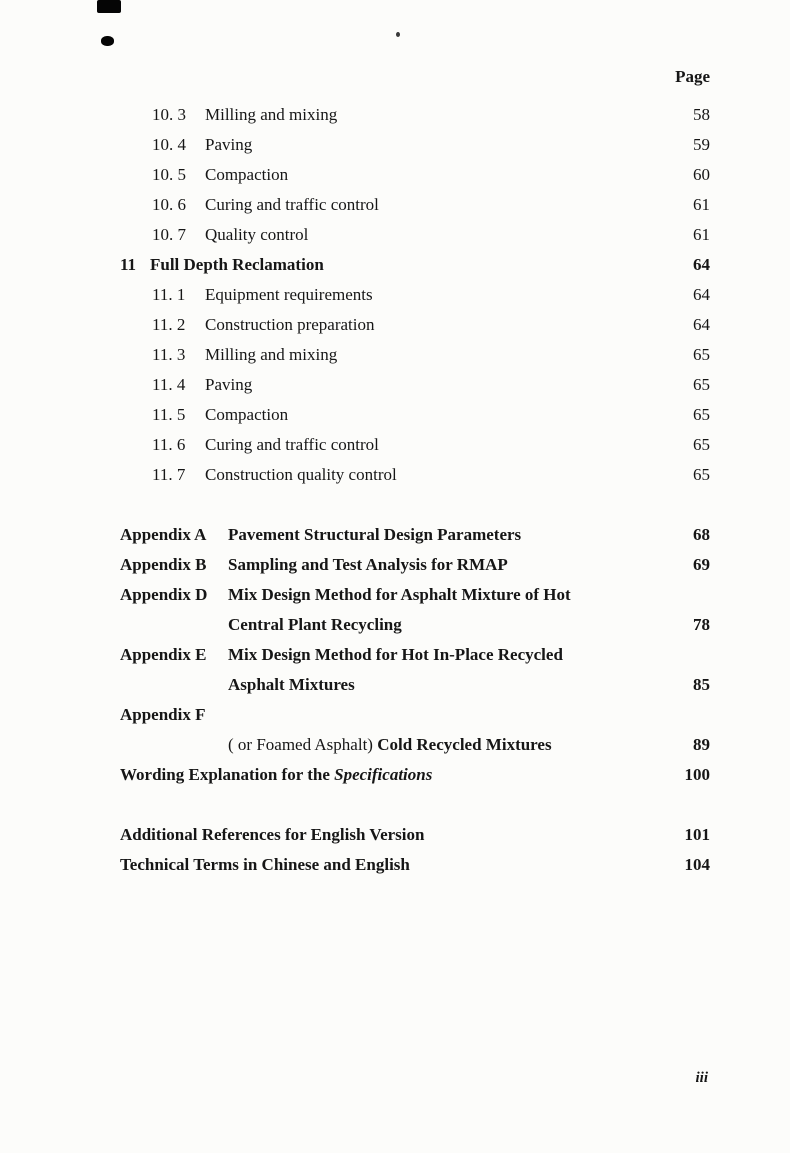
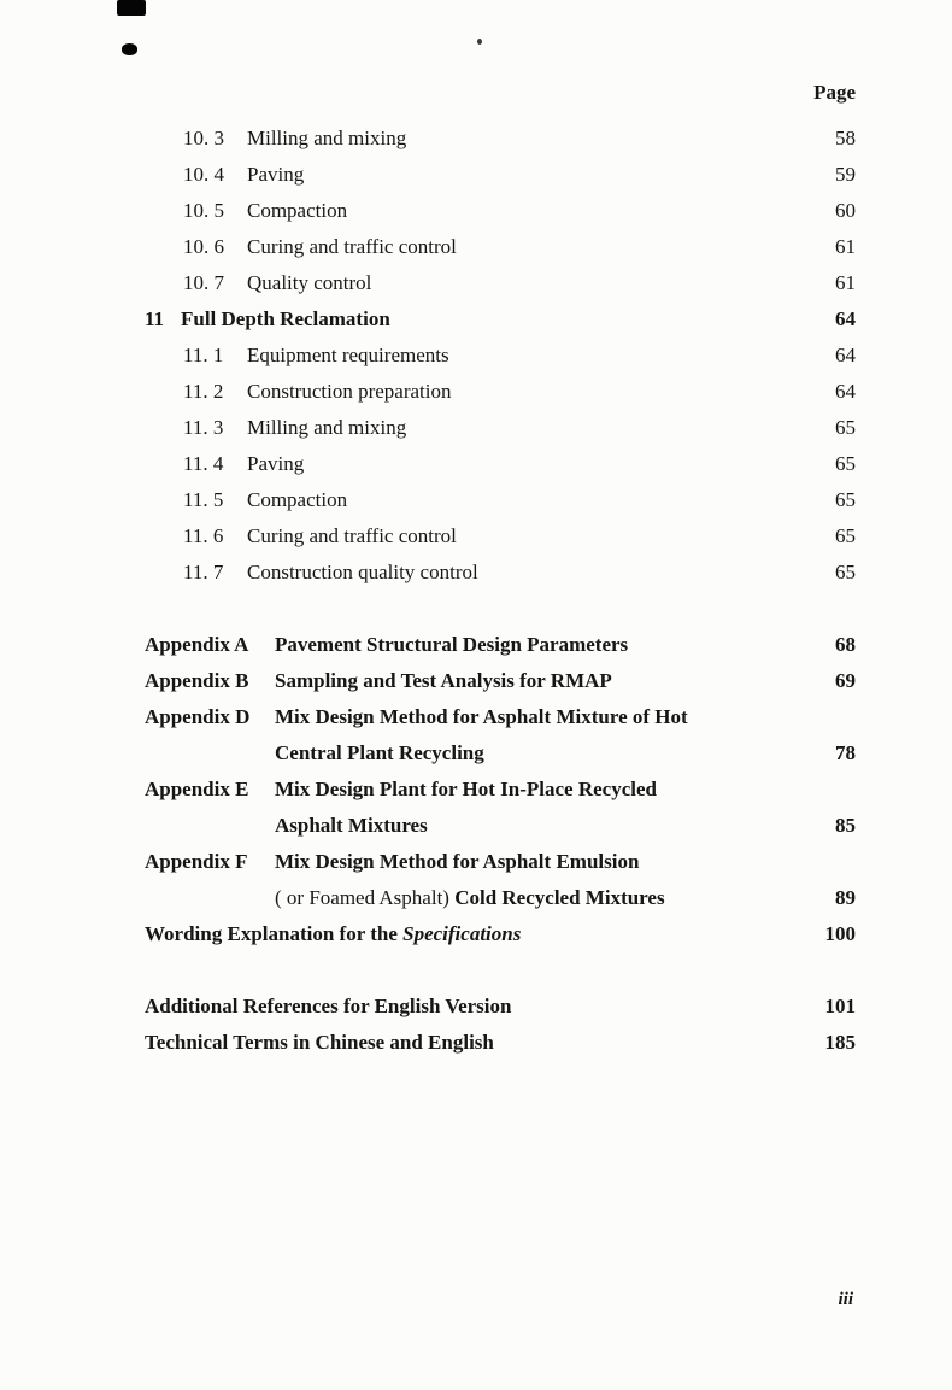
  Page
  10. 3
  Milling and mixing
  58
  10. 4
  Paving
  59
  10. 5
  Compaction
  60
  10. 6
  Curing and traffic control
  61
  10. 7
  Quality control
  61
  11
  Full Depth Reclamation
  64
  11. 1
  Equipment requirements
  64
  11. 2
  Construction preparation
  64
  11. 3
  Milling and mixing
  65
  11. 4
  Paving
  65
  11. 5
  Compaction
  65
  11. 6
  Curing and traffic control
  65
  11. 7
  Construction quality control
  65
  Appendix A
  Pavement Structural Design Parameters
  68
  Appendix B
  Sampling and Test Analysis for RMAP
  69
  Appendix D
  Mix Design Method for Asphalt Mixture of Hot
  Central Plant Recycling
  78
  Appendix E
- Mix Design Method for Hot In-Place Recycled
+ Mix Design Plant for Hot In-Place Recycled
  Asphalt Mixtures
  85
  Appendix F
+ Mix Design Method for Asphalt Emulsion
  ( or Foamed Asphalt) Cold Recycled Mixtures
  89
  Wording Explanation for the Specifications
  100
  Additional References for English Version
  101
  Technical Terms in Chinese and English
- 104
+ 185
  iii
